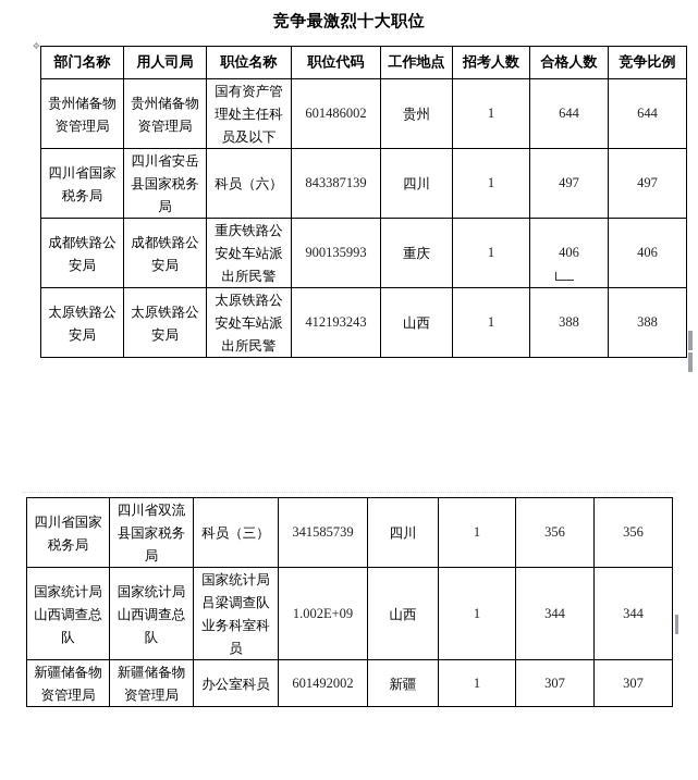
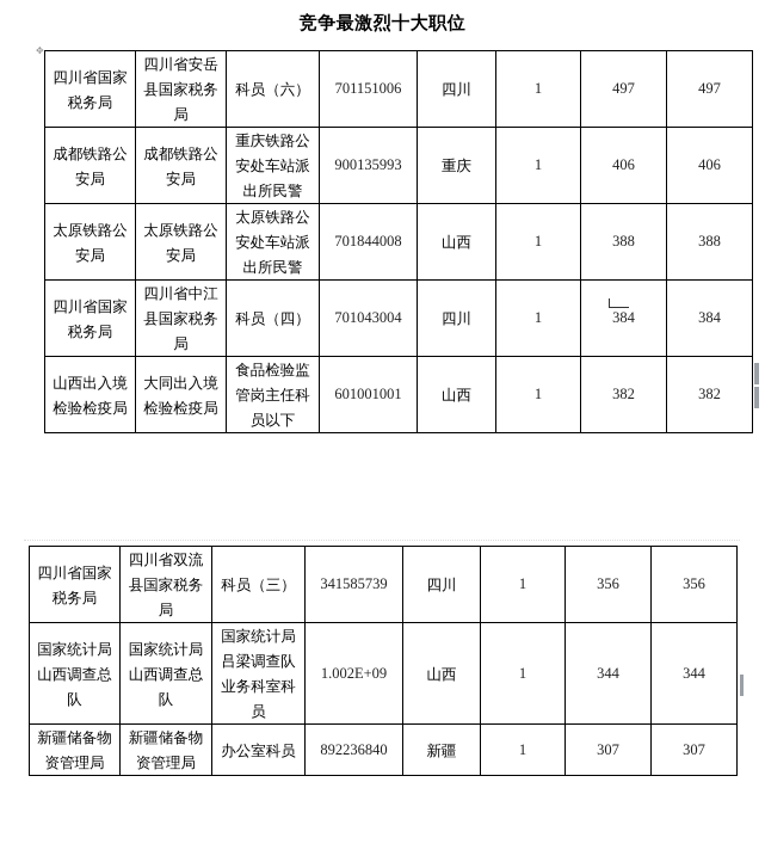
  竞争最激烈十大职位
  ✥
- 部门名称	用人司局	职位名称	职位代码	工作地点	招考人数	合格人数	竞争比例
- 贵州储备物资管理局	贵州储备物资管理局	国有资产管理处主任科员及以下	601486002	贵州	1	644	644
- 四川省国家税务局	四川省安岳县国家税务局	科员（六）	843387139	四川	1	497	497
+ 四川省国家税务局	四川省安岳县国家税务局	科员（六）	701151006	四川	1	497	497
  成都铁路公安局	成都铁路公安局	重庆铁路公安处车站派出所民警	900135993	重庆	1	406	406
- 太原铁路公安局	太原铁路公安局	太原铁路公安处车站派出所民警	412193243	山西	1	388	388
+ 太原铁路公安局	太原铁路公安局	太原铁路公安处车站派出所民警	701844008	山西	1	388	388
+ 四川省国家税务局	四川省中江县国家税务局	科员（四）	701043004	四川	1	384	384
+ 山西出入境检验检疫局	大同出入境检验检疫局	食品检验监管岗主任科员以下	601001001	山西	1	382	382
  四川省国家税务局	四川省双流县国家税务局	科员（三）	341585739	四川	1	356	356
  国家统计局山西调查总队	国家统计局山西调查总队	国家统计局吕梁调查队业务科室科员	1.002E+09	山西	1	344	344
- 新疆储备物资管理局	新疆储备物资管理局	办公室科员	601492002	新疆	1	307	307
+ 新疆储备物资管理局	新疆储备物资管理局	办公室科员	892236840	新疆	1	307	307
